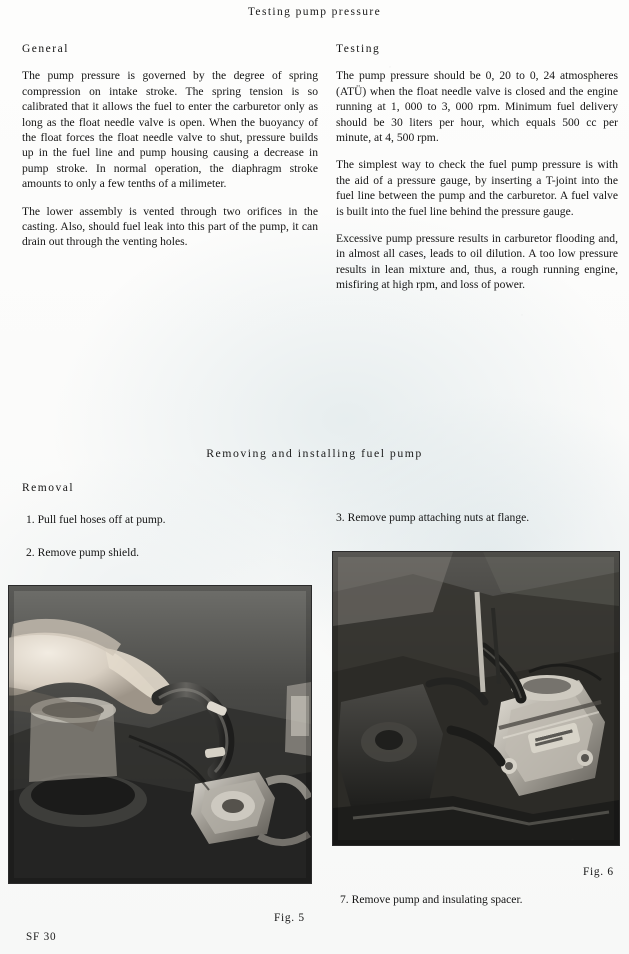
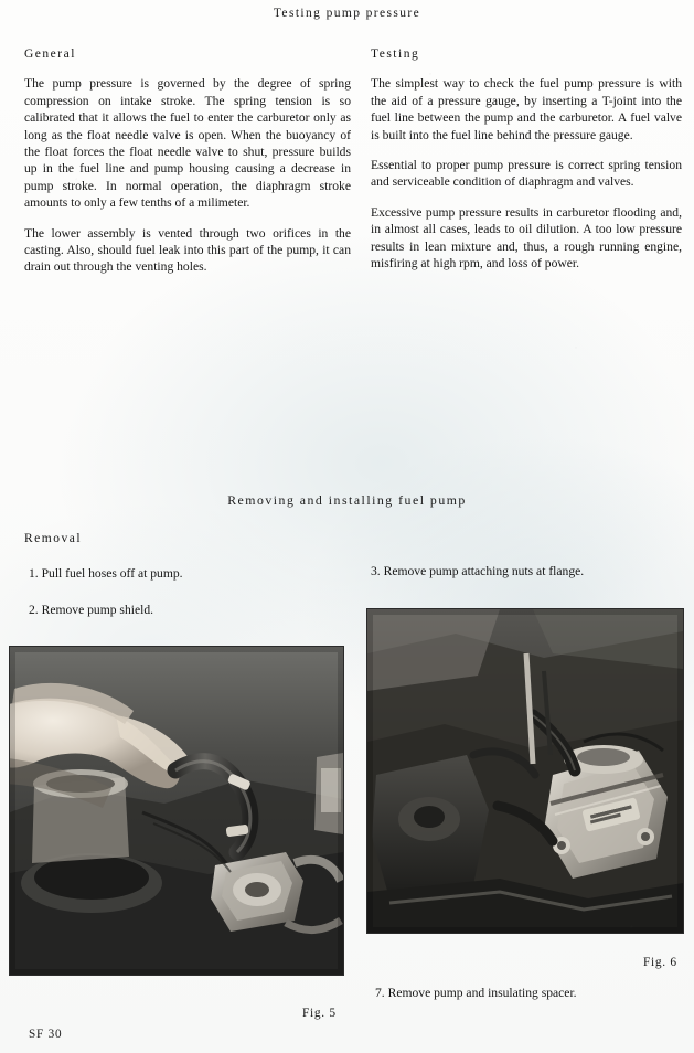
  Testing pump pressure
  General
  The pump pressure is governed by the degree of spring compression on intake stroke. The spring tension is so calibrated that it allows the fuel to enter the carburetor only as long as the float needle valve is open. When the buoyancy of the float forces the float needle valve to shut, pressure builds up in the fuel line and pump housing causing a decrease in pump stroke. In normal operation, the diaphragm stroke amounts to only a few tenths of a milimeter.
  The lower assembly is vented through two orifices in the casting. Also, should fuel leak into this part of the pump, it can drain out through the venting holes.
  Testing
- The pump pressure should be 0, 20 to 0, 24 atmospheres (ATÜ) when the float needle valve is closed and the engine running at 1, 000 to 3, 000 rpm. Minimum fuel delivery should be 30 liters per hour, which equals 500 cc per minute, at 4, 500 rpm.
  The simplest way to check the fuel pump pressure is with the aid of a pressure gauge, by inserting a T-joint into the fuel line between the pump and the carburetor. A fuel valve is built into the fuel line behind the pressure gauge.
+ Essential to proper pump pressure is correct spring tension and serviceable condition of diaphragm and valves.
  Excessive pump pressure results in carburetor flooding and, in almost all cases, leads to oil dilution. A too low pressure results in lean mixture and, thus, a rough running engine, misfiring at high rpm, and loss of power.
  Removing and installing fuel pump
  Removal
  1. Pull fuel hoses off at pump.
  2. Remove pump shield.
  3. Remove pump attaching nuts at flange.
  7. Remove pump and insulating spacer.
  Fig. 5
  Fig. 6
  SF 30
